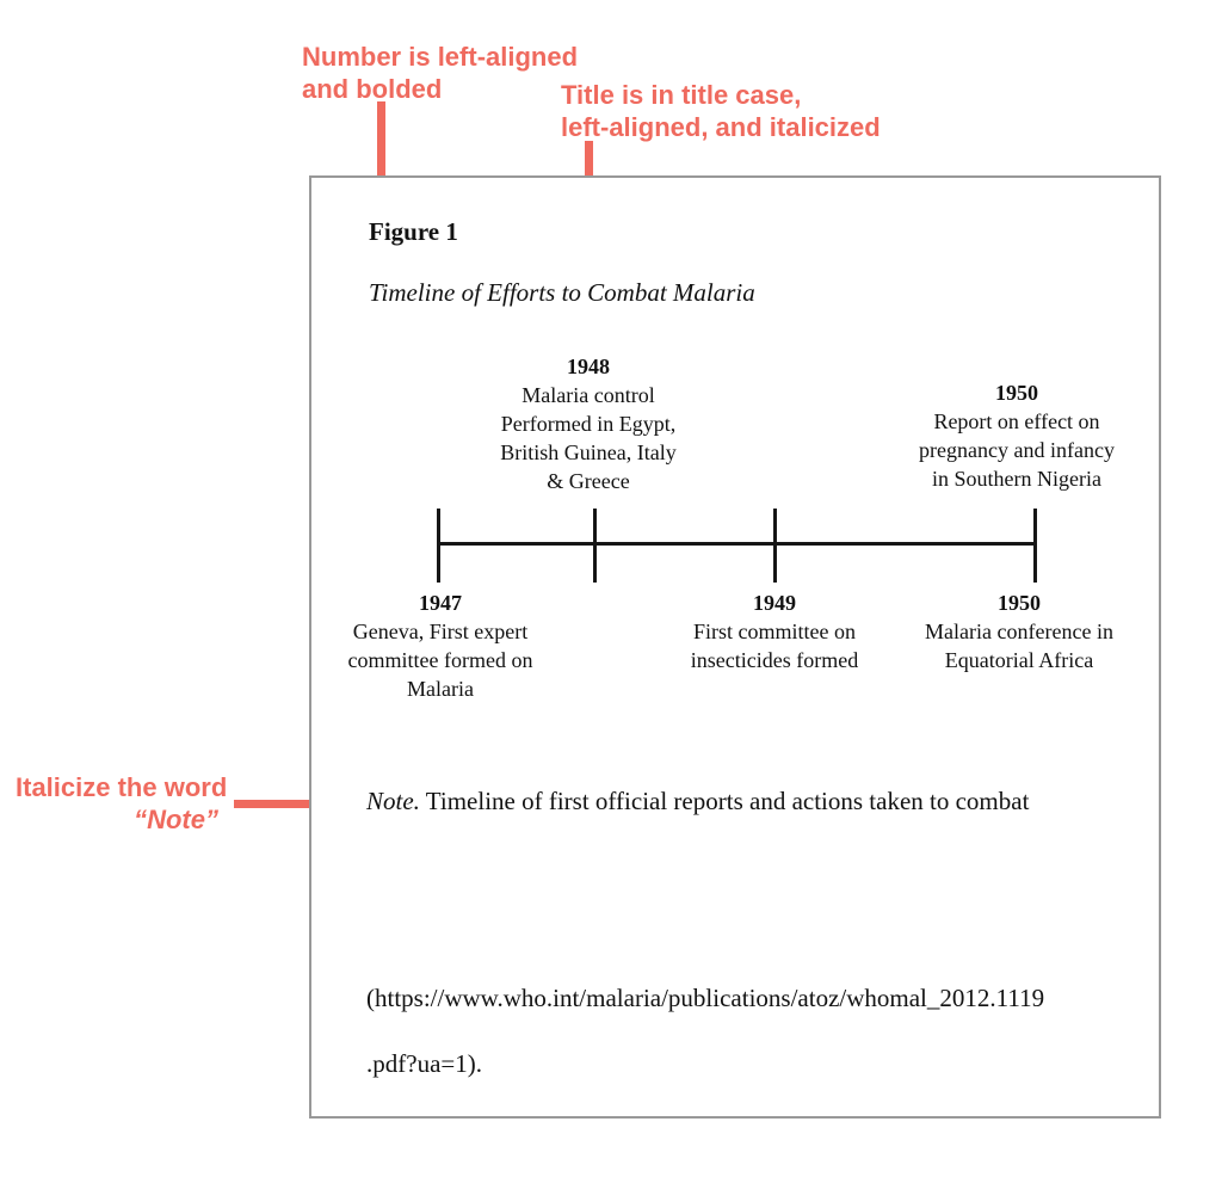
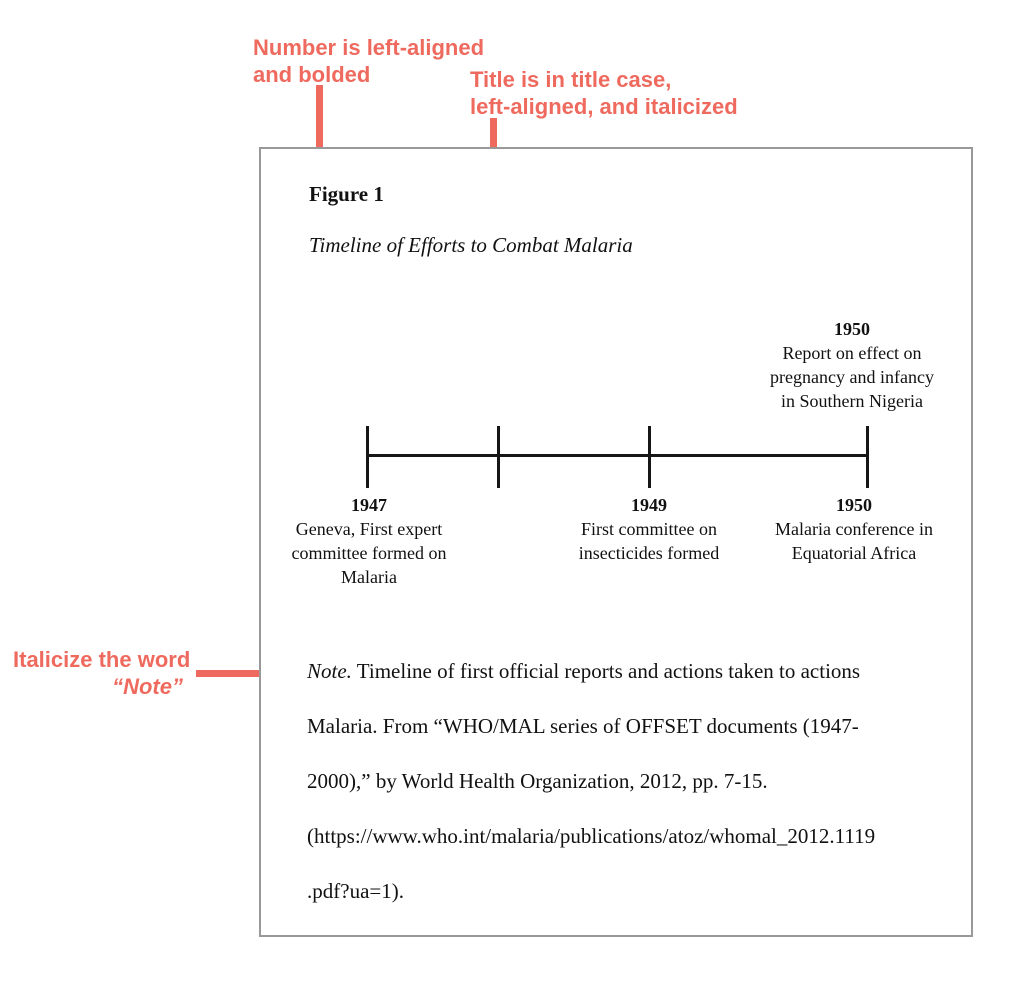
  Number is left-aligned
  and bolded
  Title is in title case,
  left-aligned, and italicized
  Italicize the word
  “Note”
  Figure 1
  Timeline of Efforts to Combat Malaria
- 1948
- Malaria control
- Performed in Egypt,
- British Guinea, Italy
- & Greece
  1950
  Report on effect on
  pregnancy and infancy
  in Southern Nigeria
  1947
  Geneva, First expert
  committee formed on
  Malaria
  1949
  First committee on
  insecticides formed
  1950
  Malaria conference in
  Equatorial Africa
- Note. Timeline of first official reports and actions taken to combat
+ Note. Timeline of first official reports and actions taken to actions
+ Malaria. From “WHO/MAL series of OFFSET documents (1947-
+ 2000),” by World Health Organization, 2012, pp. 7-15.
  (https://www.who.int/malaria/publications/atoz/whomal_2012.1119
  .pdf?ua=1).
